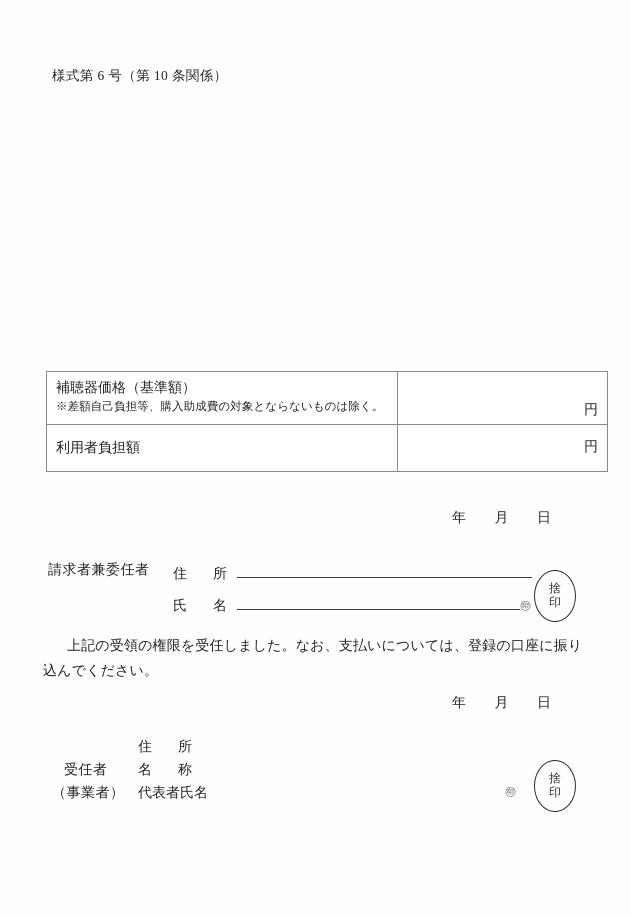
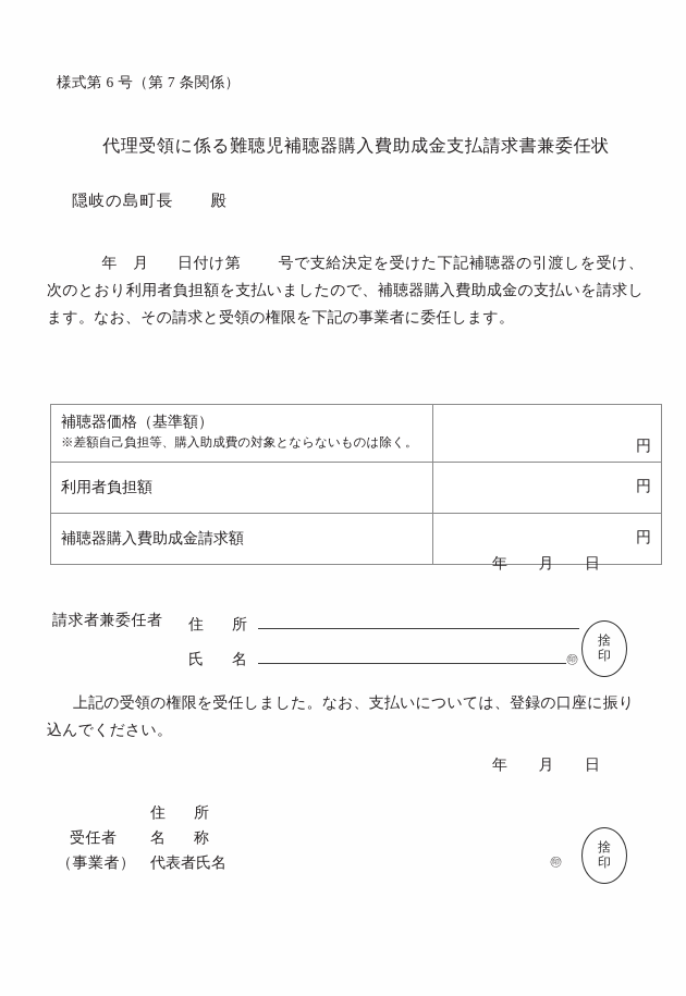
- 様式第 6 号（第 10 条関係）
+ 様式第 6 号（第 7 条関係）
+ 代理受領に係る難聴児補聴器購入費助成金支払請求書兼委任状
+ 隠岐の島町長 殿
+ 年 月 日付け第 号で支給決定を受けた下記補聴器の引渡しを受け、次のとおり利用者負担額を支払いましたので、補聴器購入費助成金の支払いを請求します。なお、その請求と受領の権限を下記の事業者に委任します。
  補聴器価格（基準額） ※差額自己負担等、購入助成費の対象とならないものは除く。	円
  利用者負担額	円
+ 補聴器購入費助成金請求額	円
  年 月 日
  請求者兼委任者
  住 所
  氏 名 ㊞
  捨
  印
  上記の受領の権限を受任しました。なお、支払いについては、登録の口座に振り込んでください。
  年 月 日
  受任者
  （事業者）
  住 所
  名 称
  代表者氏名
  ㊞
  捨
  印
